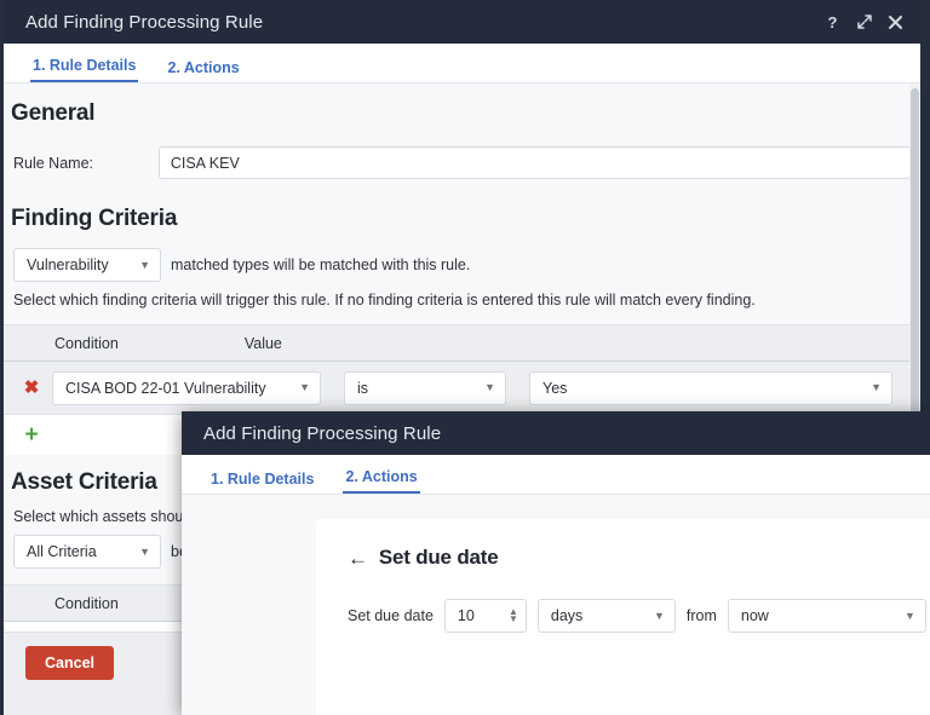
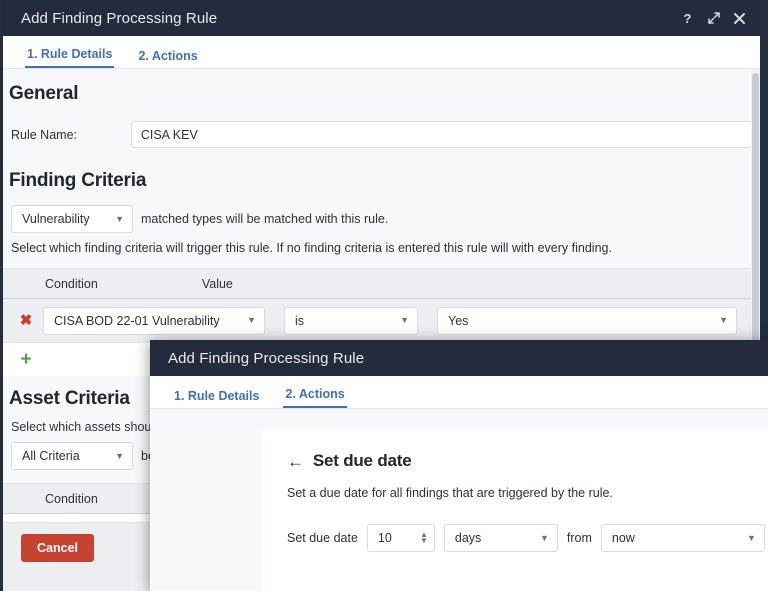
  Add Finding Processing Rule
  ?
  1. Rule Details
  2. Actions
  General
  Rule Name:
  CISA KEV
  Finding Criteria
  Vulnerability
  ▼
  matched types will be matched with this rule.
- Select which finding criteria will trigger this rule. If no finding criteria is entered this rule will match every finding.
+ Select which finding criteria will trigger this rule. If no finding criteria is entered this rule will with every finding.
  Condition
  Value
  ✖
  CISA BOD 22-01 Vulnerability
  ▼
  is
  ▼
  Yes
  ▼
  +
  Asset Criteria
  Select which assets shou
  All Criteria
  ▼
  Condition
  Cancel
  Add Finding Processing Rule
  1. Rule Details
  2. Actions
  ←
  Set due date
+ Set a due date for all findings that are triggered by the rule.
  Set due date
  10
  ▲
  ▼
  days
  ▼
  from
  now
  ▼
